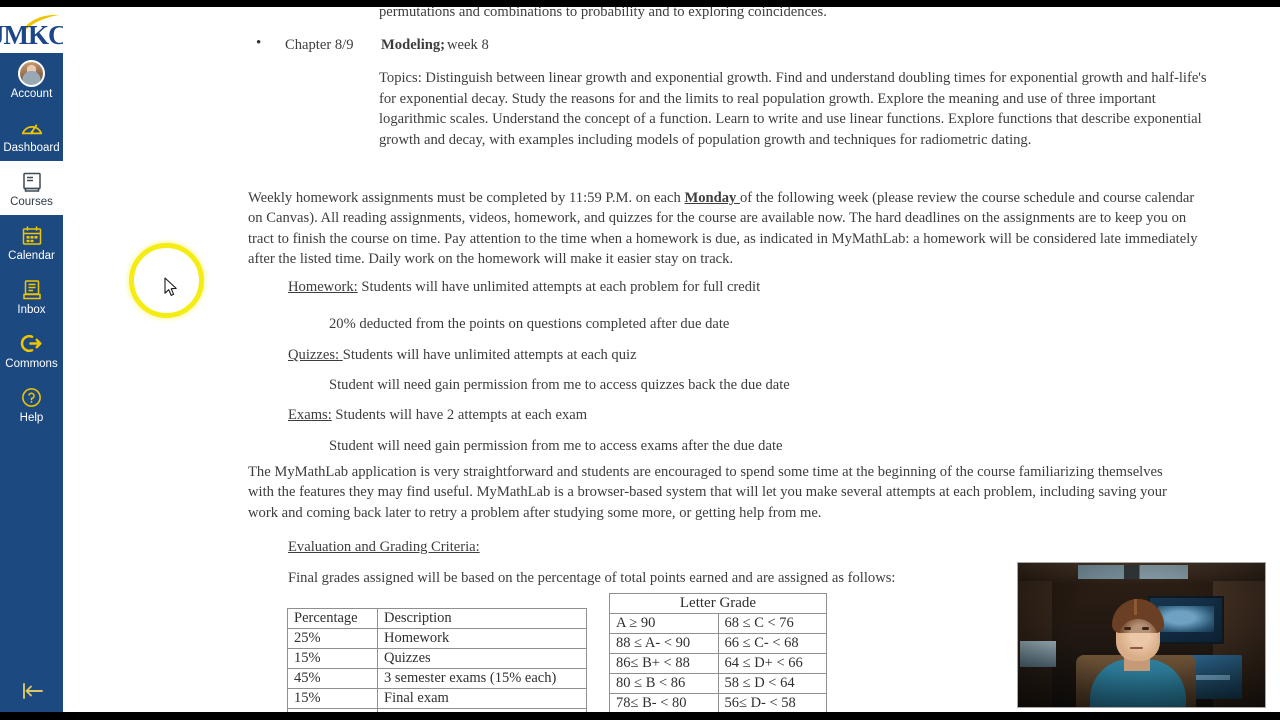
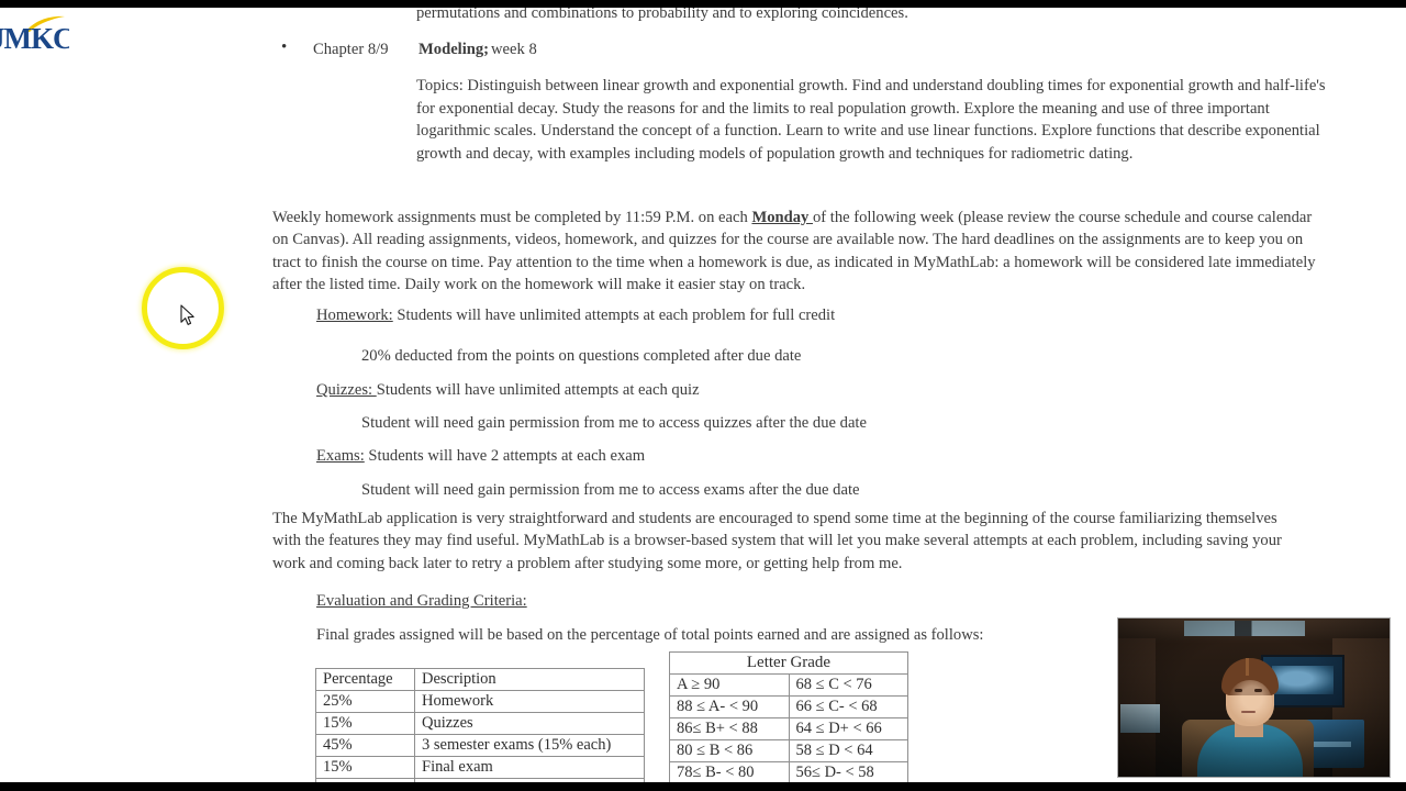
  MKC
- Account
- Dashboard
- Courses
- Calendar
- Inbox
- Commons
- Help
  permutations and combinations to probability and to exploring coincidences.
  •
  Chapter 8/9
  Modeling;
  week 8
  Topics: Distinguish between linear growth and exponential growth. Find and understand doubling times for exponential growth and half-life's for exponential decay. Study the reasons for and the limits to real population growth. Explore the meaning and use of three important logarithmic scales. Understand the concept of a function. Learn to write and use linear functions. Explore functions that describe exponential growth and decay, with examples including models of population growth and techniques for radiometric dating.
  Weekly homework assignments must be completed by 11:59 P.M. on each Monday of the following week (please review the course schedule and course calendar on Canvas). All reading assignments, videos, homework, and quizzes for the course are available now. The hard deadlines on the assignments are to keep you on tract to finish the course on time. Pay attention to the time when a homework is due, as indicated in MyMathLab: a homework will be considered late immediately after the listed time. Daily work on the homework will make it easier stay on track.
  Homework: Students will have unlimited attempts at each problem for full credit
  20% deducted from the points on questions completed after due date
  Quizzes: Students will have unlimited attempts at each quiz
- Student will need gain permission from me to access quizzes back the due date
+ Student will need gain permission from me to access quizzes after the due date
  Exams: Students will have 2 attempts at each exam
  Student will need gain permission from me to access exams after the due date
  The MyMathLab application is very straightforward and students are encouraged to spend some time at the beginning of the course familiarizing themselves with the features they may find useful. MyMathLab is a browser-based system that will let you make several attempts at each problem, including saving your work and coming back later to retry a problem after studying some more, or getting help from me.
  Evaluation and Grading Criteria:
  Final grades assigned will be based on the percentage of total points earned and are assigned as follows:
  Percentage	Description
  25%	Homework
  15%	Quizzes
  45%	3 semester exams (15% each)
  15%	Final exam
  Letter Grade
  A ≥ 90	68 ≤ C < 76
  88 ≤ A- < 90	66 ≤ C- < 68
  86≤ B+ < 88	64 ≤ D+ < 66
  80 ≤ B < 86	58 ≤ D < 64
  78≤ B- < 80	56≤ D- < 58
